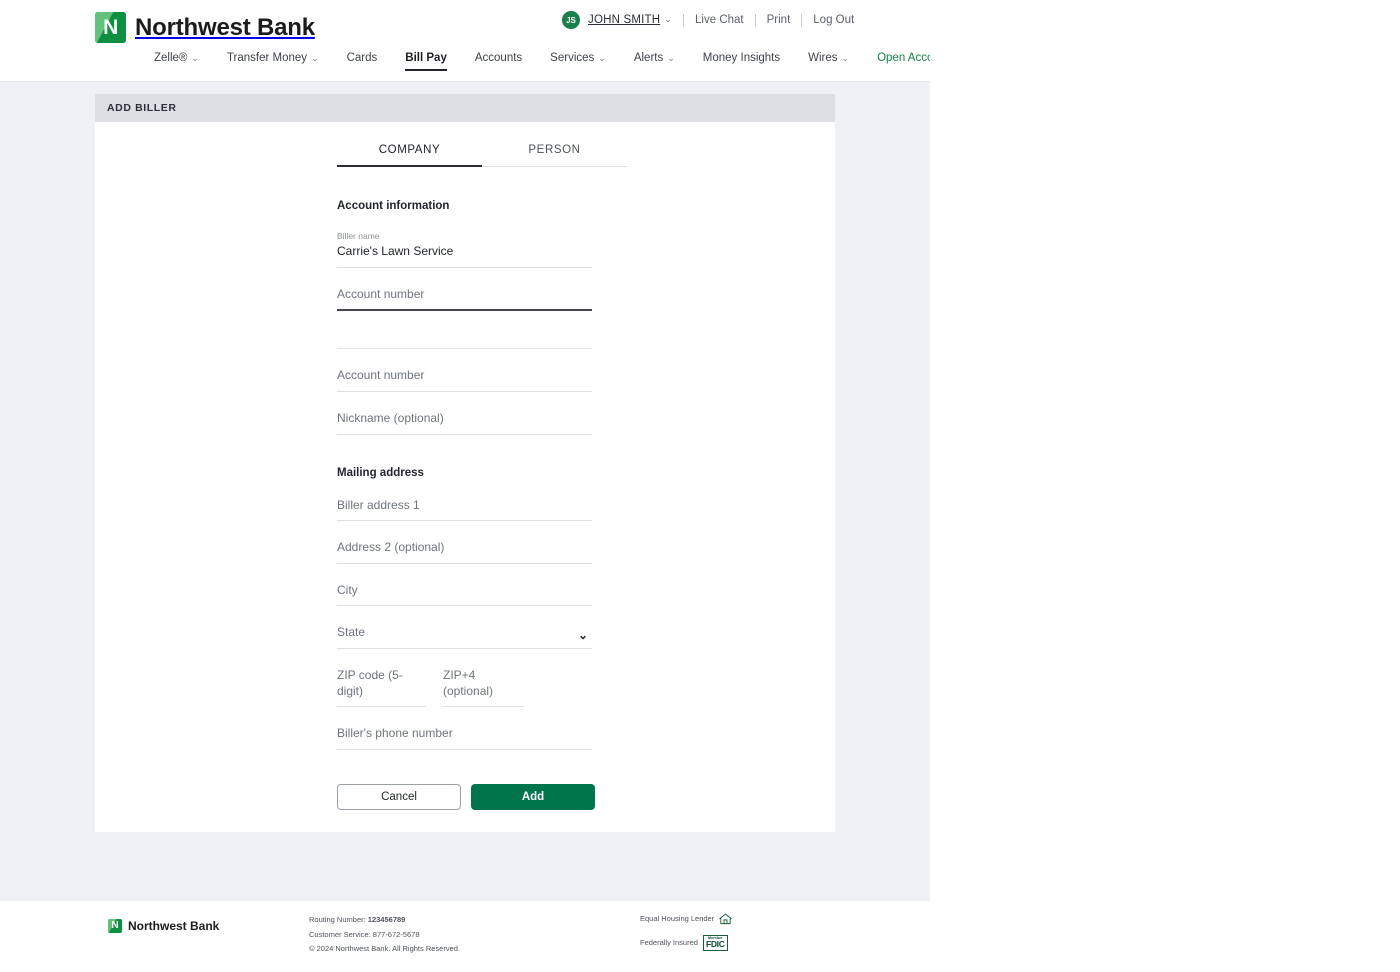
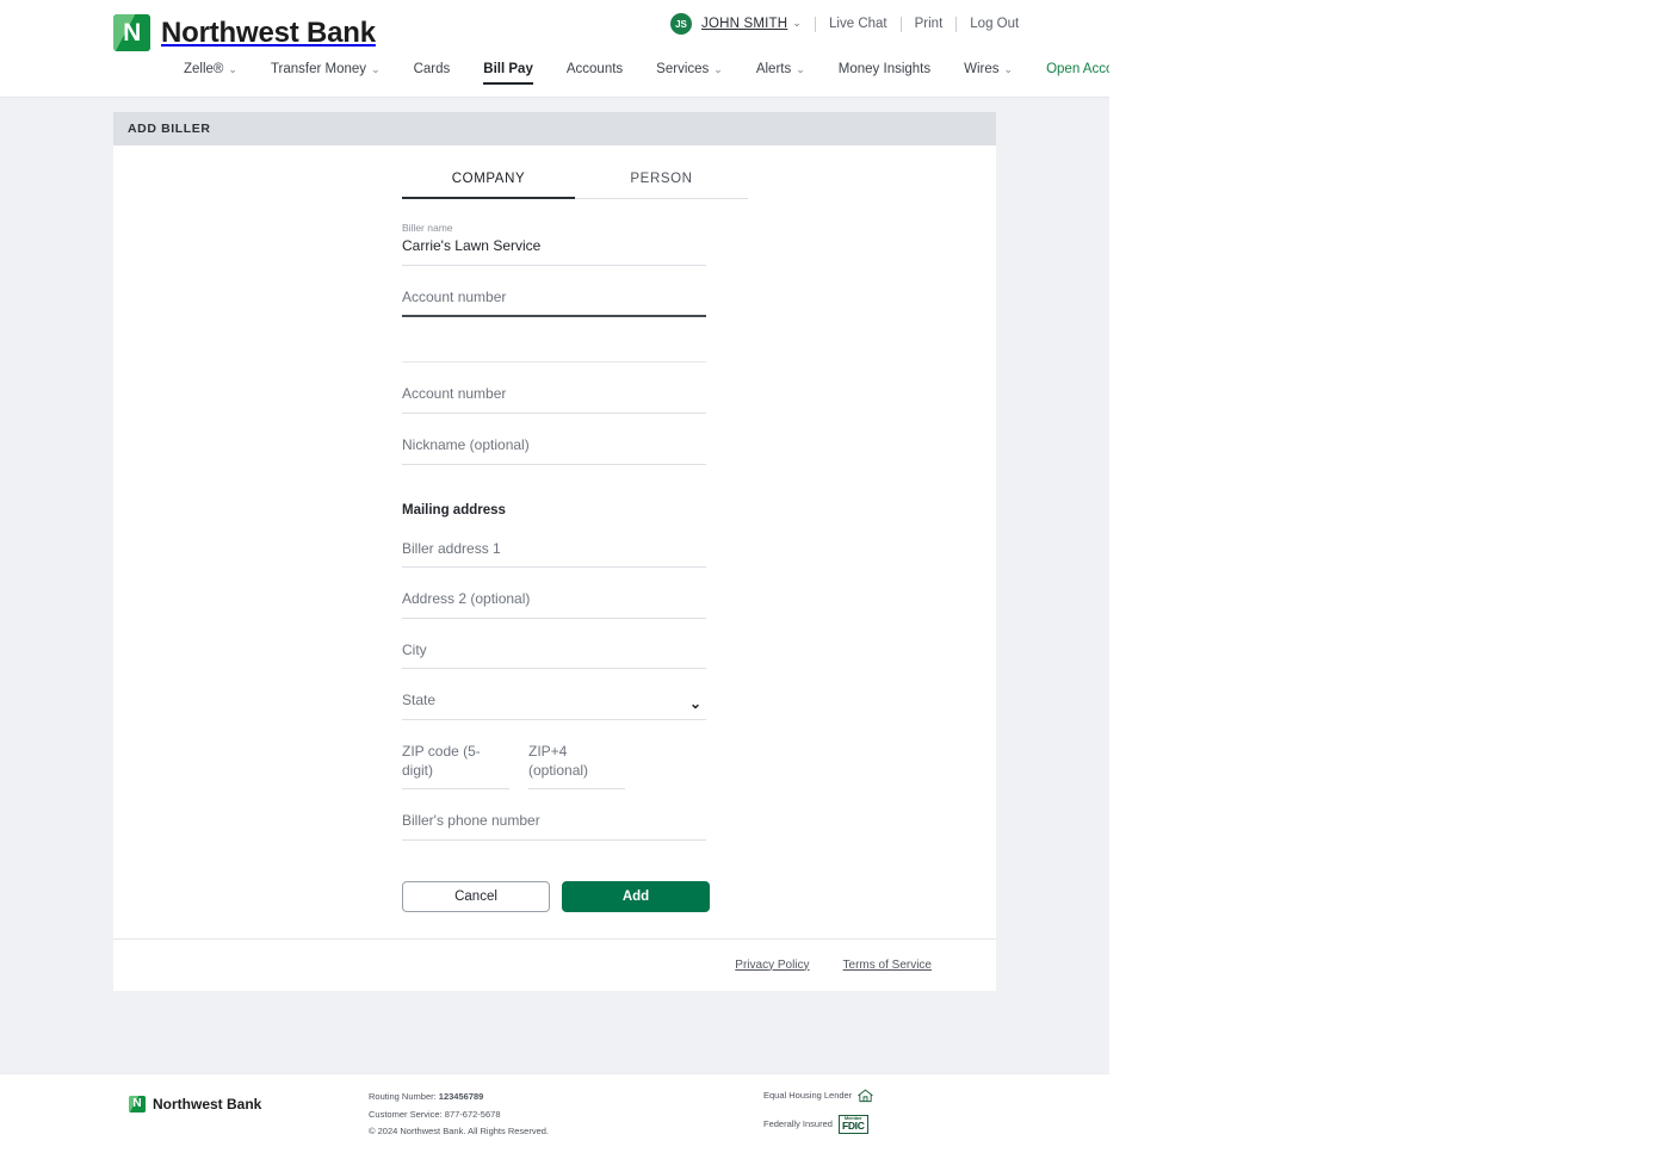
  N
  Northwest Bank
  JS
  JOHN SMITH ⌄
  Live Chat
  Print
  Log Out
  Zelle® ⌄
  Transfer Money ⌄
  Cards
  Bill Pay
  Accounts
  Services ⌄
  Alerts ⌄
  Money Insights
  Wires ⌄
  ADD BILLER
  COMPANY
  PERSON
- Account information
  Biller name
  Carrie's Lawn Service
  Account number
  Account number
  Nickname (optional)
  Mailing address
  Biller address 1
  Address 2 (optional)
  City
  State
  ⌄
  ZIP code (5-digit)
  ZIP+4 (optional)
  Biller's phone number
  Cancel
  Add
+ Privacy Policy
+ Terms of Service
  N
  Northwest Bank
  Routing Number: 123456789
  Customer Service: 877-672-5678
  © 2024 Northwest Bank. All Rights Reserved.
  Equal Housing Lender
  Federally Insured
  FDIC
